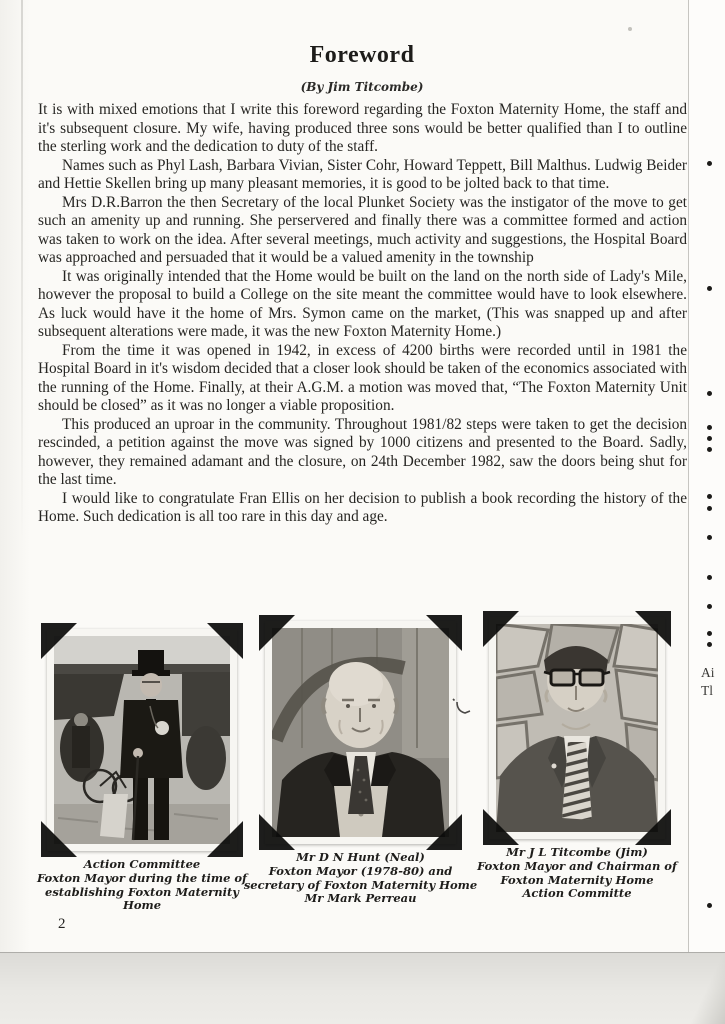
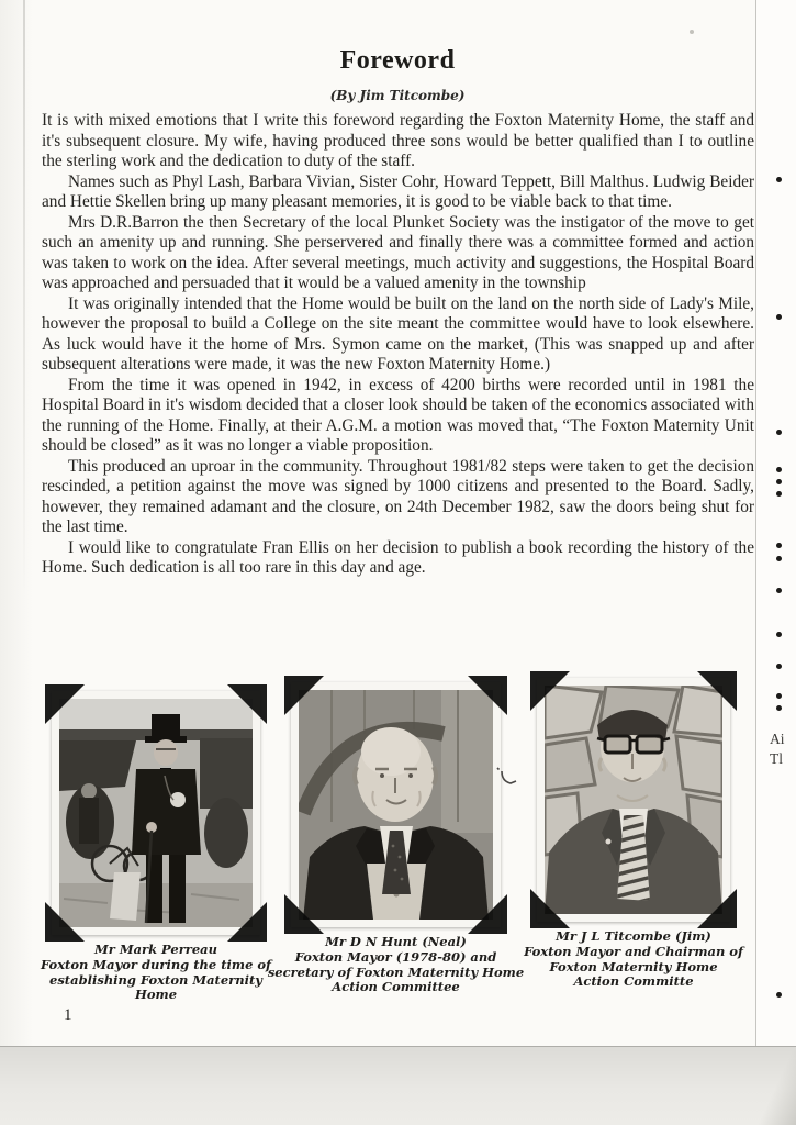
  Foreword
  (By Jim Titcombe)
  It is with mixed emotions that I write this foreword regarding the Foxton Maternity Home, the staff and it's subsequent closure. My wife, having produced three sons would be better qualified than I to outline the sterling work and the dedication to duty of the staff.
- Names such as Phyl Lash, Barbara Vivian, Sister Cohr, Howard Teppett, Bill Malthus. Ludwig Beider and Hettie Skellen bring up many pleasant memories, it is good to be jolted back to that time.
+ Names such as Phyl Lash, Barbara Vivian, Sister Cohr, Howard Teppett, Bill Malthus. Ludwig Beider and Hettie Skellen bring up many pleasant memories, it is good to be viable back to that time.
  Mrs D.R.Barron the then Secretary of the local Plunket Society was the instigator of the move to get such an amenity up and running. She perservered and finally there was a committee formed and action was taken to work on the idea. After several meetings, much activity and suggestions, the Hospital Board was approached and persuaded that it would be a valued amenity in the township
  It was originally intended that the Home would be built on the land on the north side of Lady's Mile, however the proposal to build a College on the site meant the committee would have to look elsewhere. As luck would have it the home of Mrs. Symon came on the market, (This was snapped up and after subsequent alterations were made, it was the new Foxton Maternity Home.)
  From the time it was opened in 1942, in excess of 4200 births were recorded until in 1981 the Hospital Board in it's wisdom decided that a closer look should be taken of the economics associated with the running of the Home. Finally, at their A.G.M. a motion was moved that, “The Foxton Maternity Unit should be closed” as it was no longer a viable proposition.
  This produced an uproar in the community. Throughout 1981/82 steps were taken to get the decision rescinded, a petition against the move was signed by 1000 citizens and presented to the Board. Sadly, however, they remained adamant and the closure, on 24th December 1982, saw the doors being shut for the last time.
  I would like to congratulate Fran Ellis on her decision to publish a book recording the history of the Home. Such dedication is all too rare in this day and age.
- Action Committee
+ Mr Mark Perreau
  Foxton Mayor during the time of
  establishing Foxton Maternity
  Home
  Mr D N Hunt (Neal)
  Foxton Mayor (1978-80) and
  secretary of Foxton Maternity Home
- Mr Mark Perreau
+ Action Committee
  Mr J L Titcombe (Jim)
  Foxton Mayor and Chairman of
  Foxton Maternity Home
  Action Committe
- 2
+ 1
  Ai
  Tl
